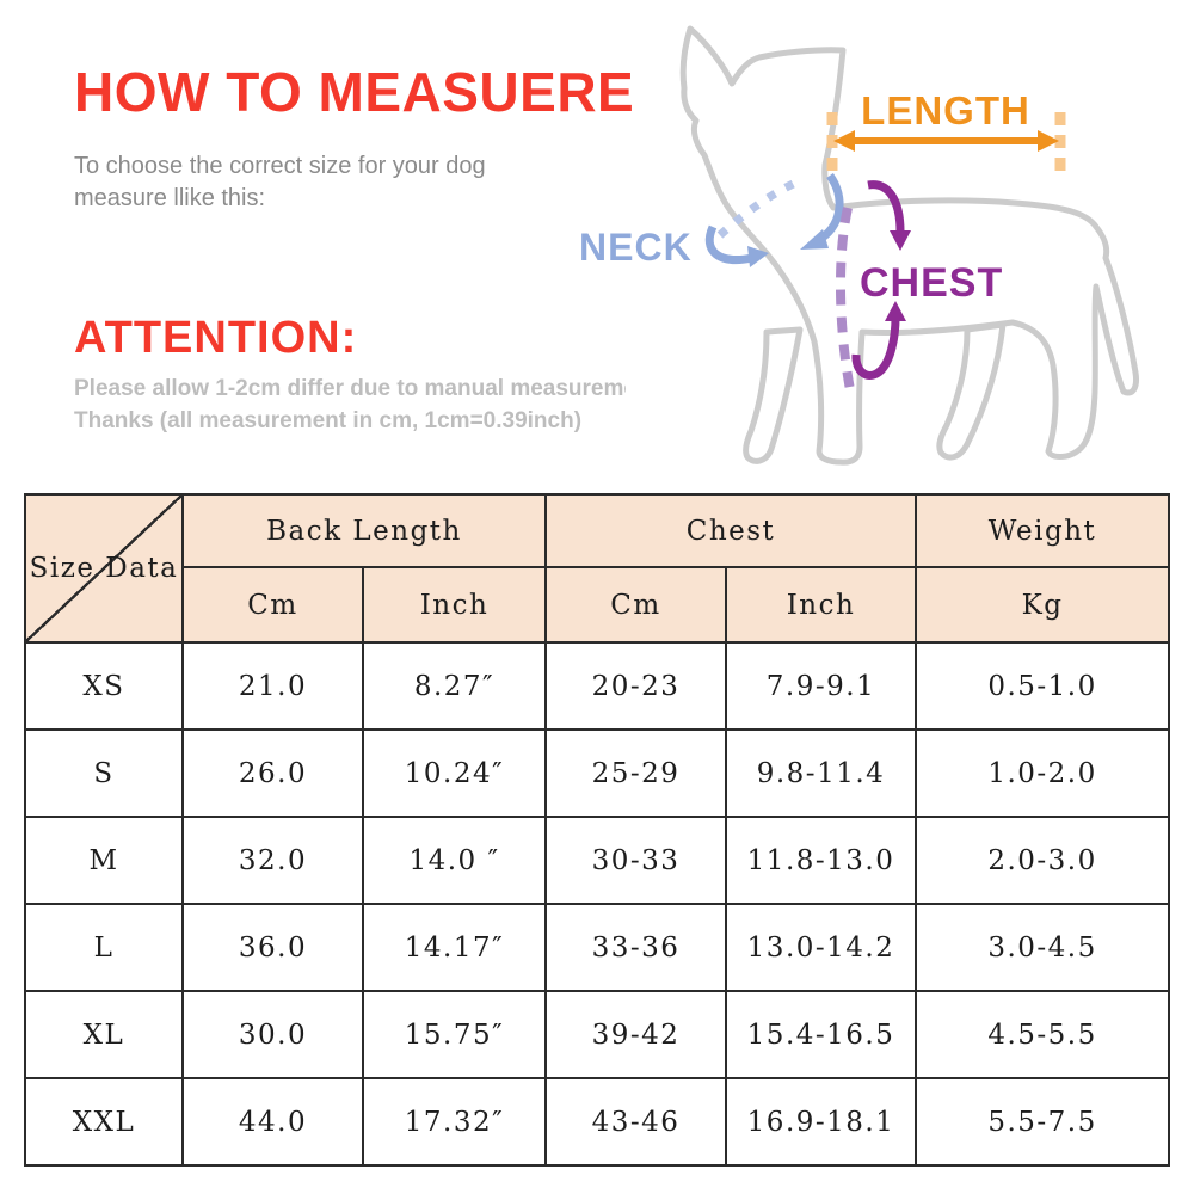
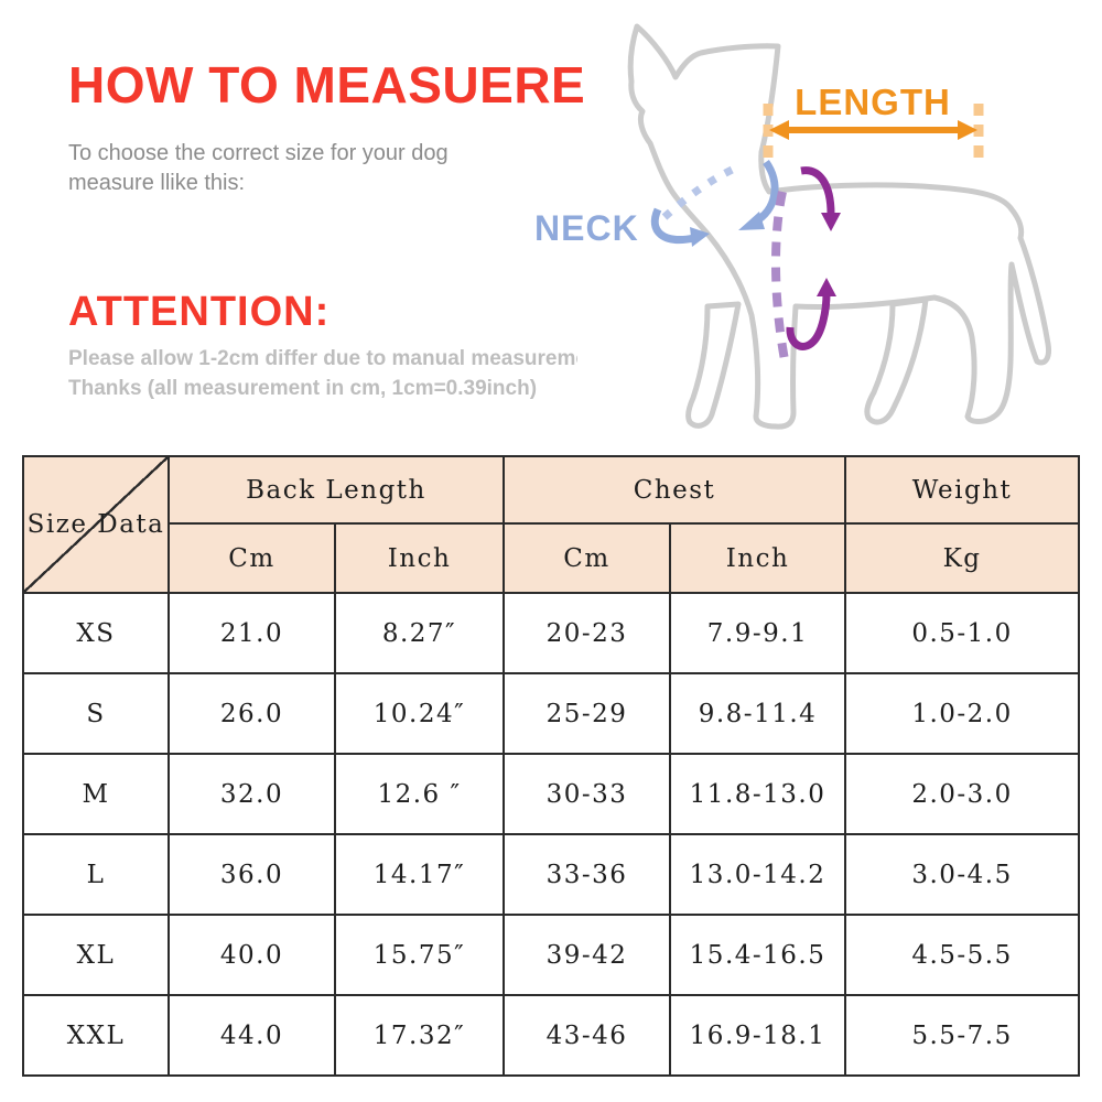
  HOW TO MEASUERE
  To choose the correct size for your dog
  measure llike this:
  ATTENTION:
  Please allow 1-2cm differ due to manual measurem
  Thanks (all measurement in cm, 1cm=0.39inch)
  LENGTH
  NECK
- CHEST
  Size Data	Back Length	Chest	Weight
  Cm	Inch	Cm	Inch	Kg
  XS	21.0	8.27″	20-23	7.9-9.1	0.5-1.0
  S	26.0	10.24″	25-29	9.8-11.4	1.0-2.0
- M	32.0	14.0 ″	30-33	11.8-13.0	2.0-3.0
+ M	32.0	12.6 ″	30-33	11.8-13.0	2.0-3.0
  L	36.0	14.17″	33-36	13.0-14.2	3.0-4.5
- XL	30.0	15.75″	39-42	15.4-16.5	4.5-5.5
+ XL	40.0	15.75″	39-42	15.4-16.5	4.5-5.5
  XXL	44.0	17.32″	43-46	16.9-18.1	5.5-7.5
